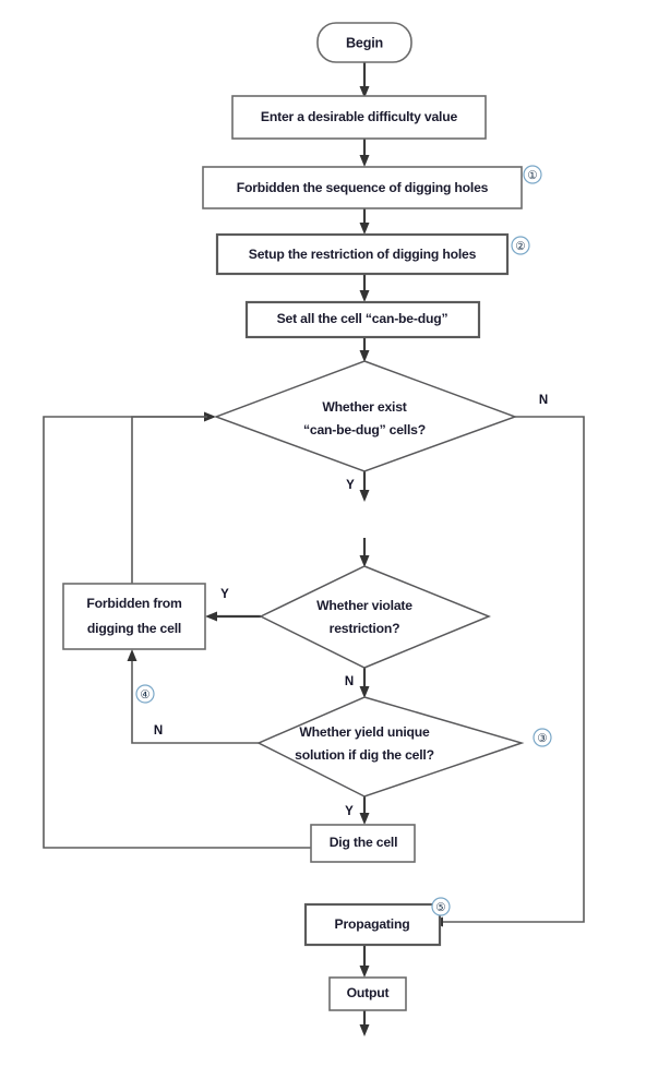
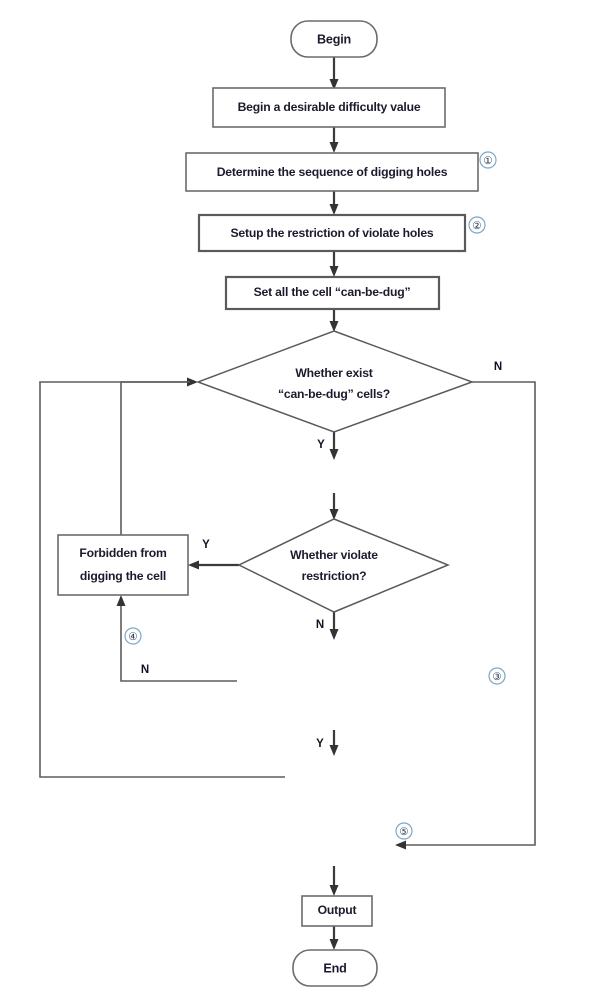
  Begin
- Enter a desirable difficulty value
+ Begin a desirable difficulty value
- Forbidden the sequence of digging holes
+ Determine the sequence of digging holes
- Setup the restriction of digging holes
+ Setup the restriction of violate holes
  Set all the cell “can-be-dug”
  Whether exist
  “can-be-dug” cells?
  Whether violate
  restriction?
  Forbidden from
  digging the cell
- Whether yield unique
- solution if dig the cell?
- Dig the cell
- Propagating
  Output
+ End
  N
  Y
  Y
  N
  N
  Y
  ①
  ②
  ③
  ④
  ⑤
